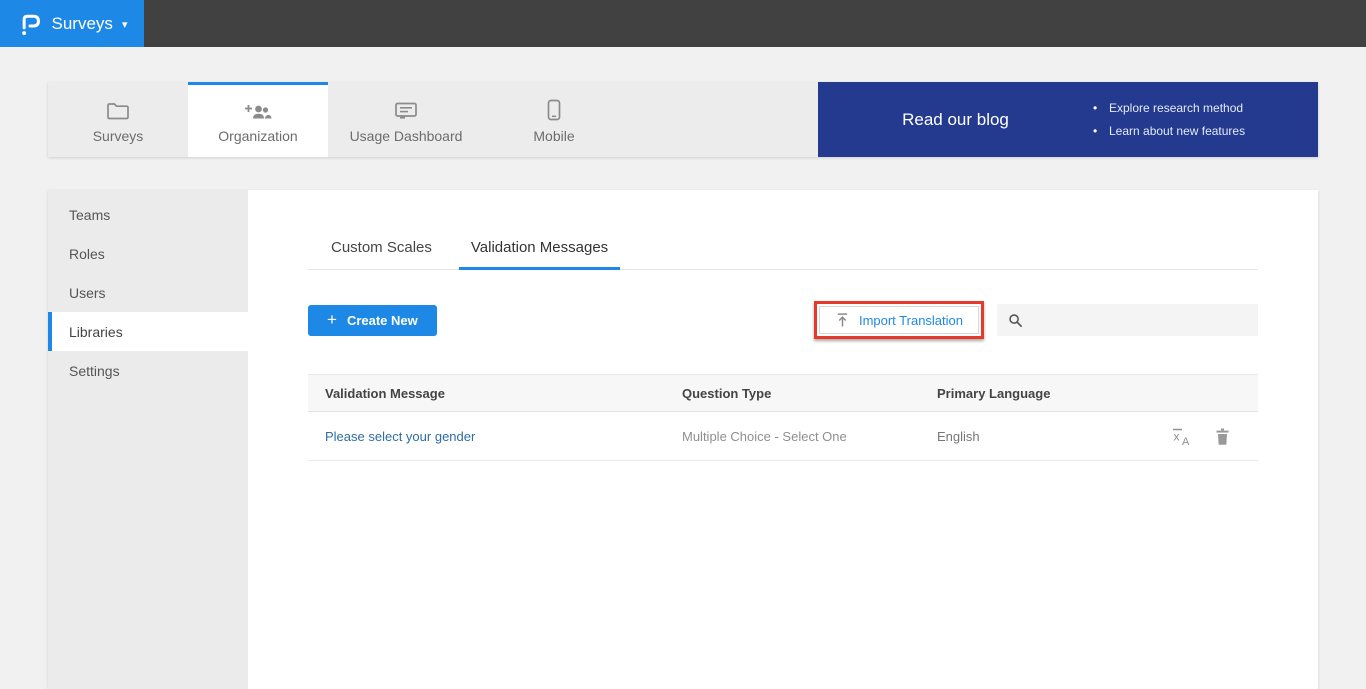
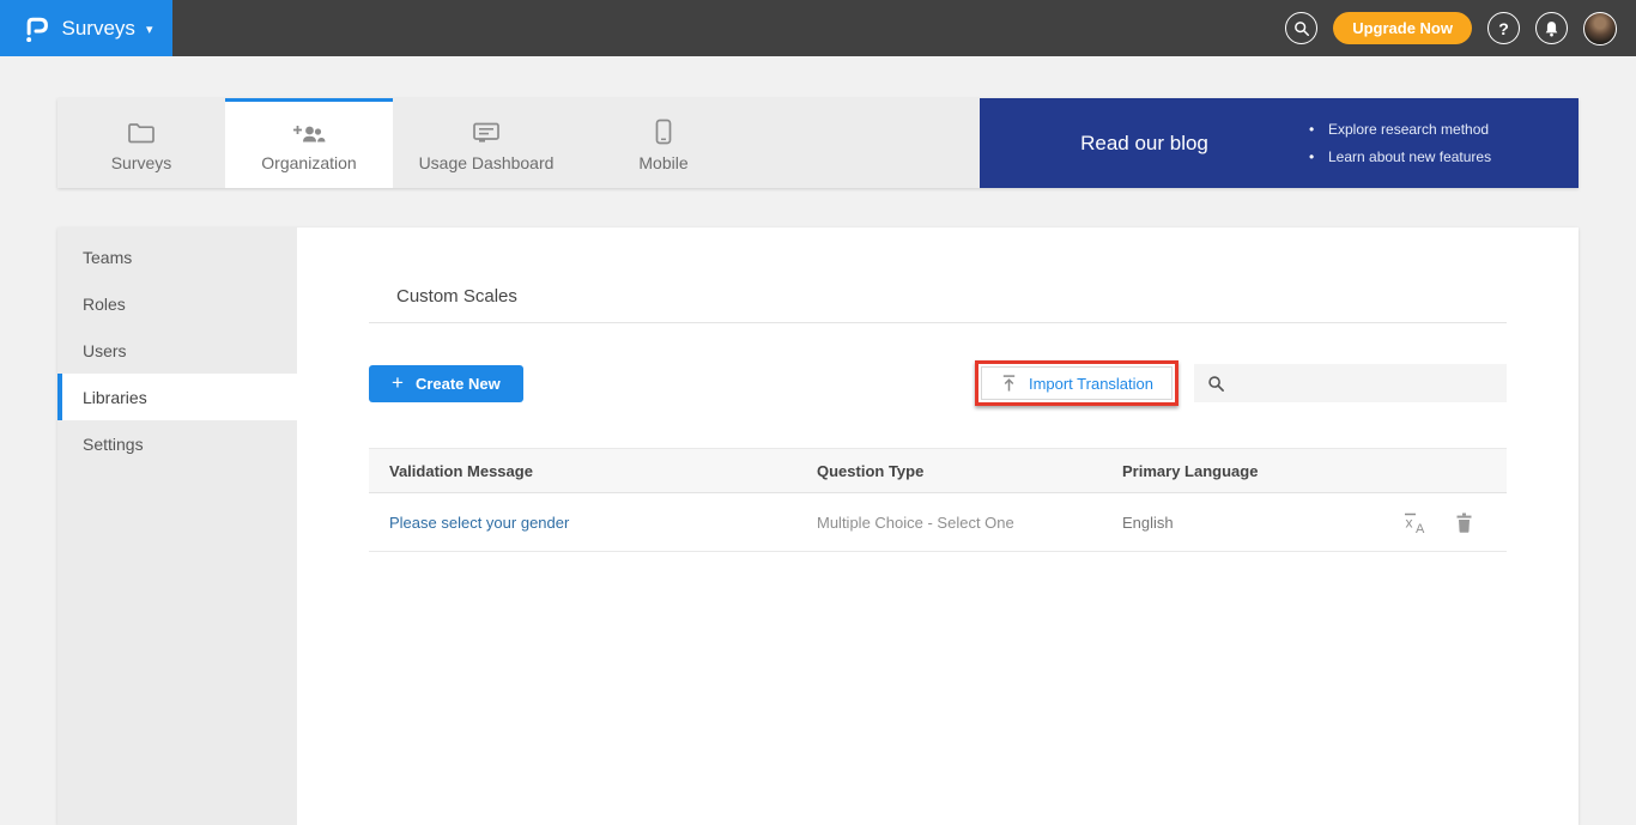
  Surveys
  ▾
+ Upgrade Now
+ ?
  Surveys
  Organization
  Usage Dashboard
  Mobile
  Read our blog
  Explore research method
  Learn about new features
  Teams
  Roles
  Users
  Libraries
  Settings
  Custom Scales
- Validation Messages
  +
  Create New
  Import Translation
  Validation Message
  Question Type
  Primary Language
  Please select your gender
  Multiple Choice - Select One
  English
  x
  A
